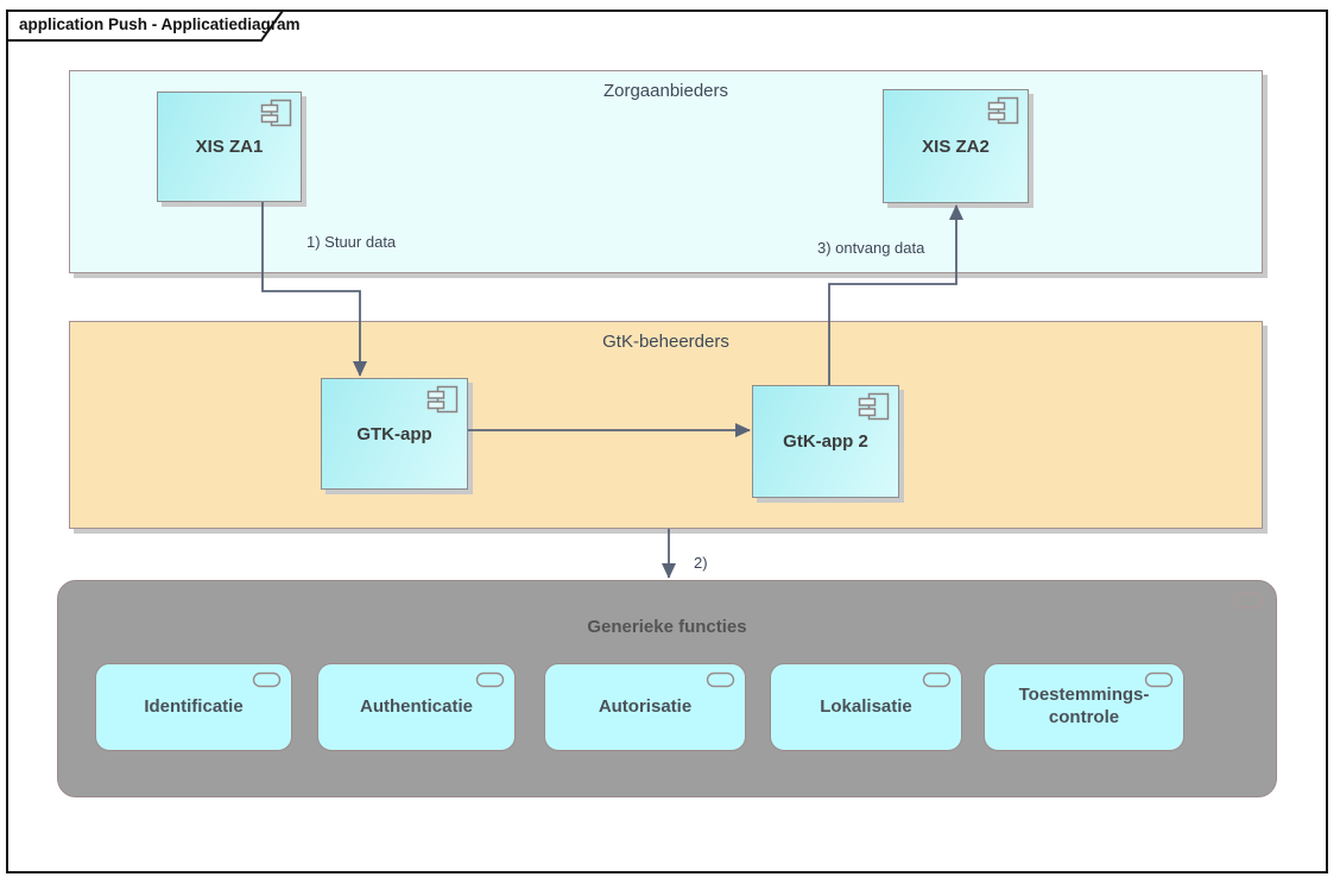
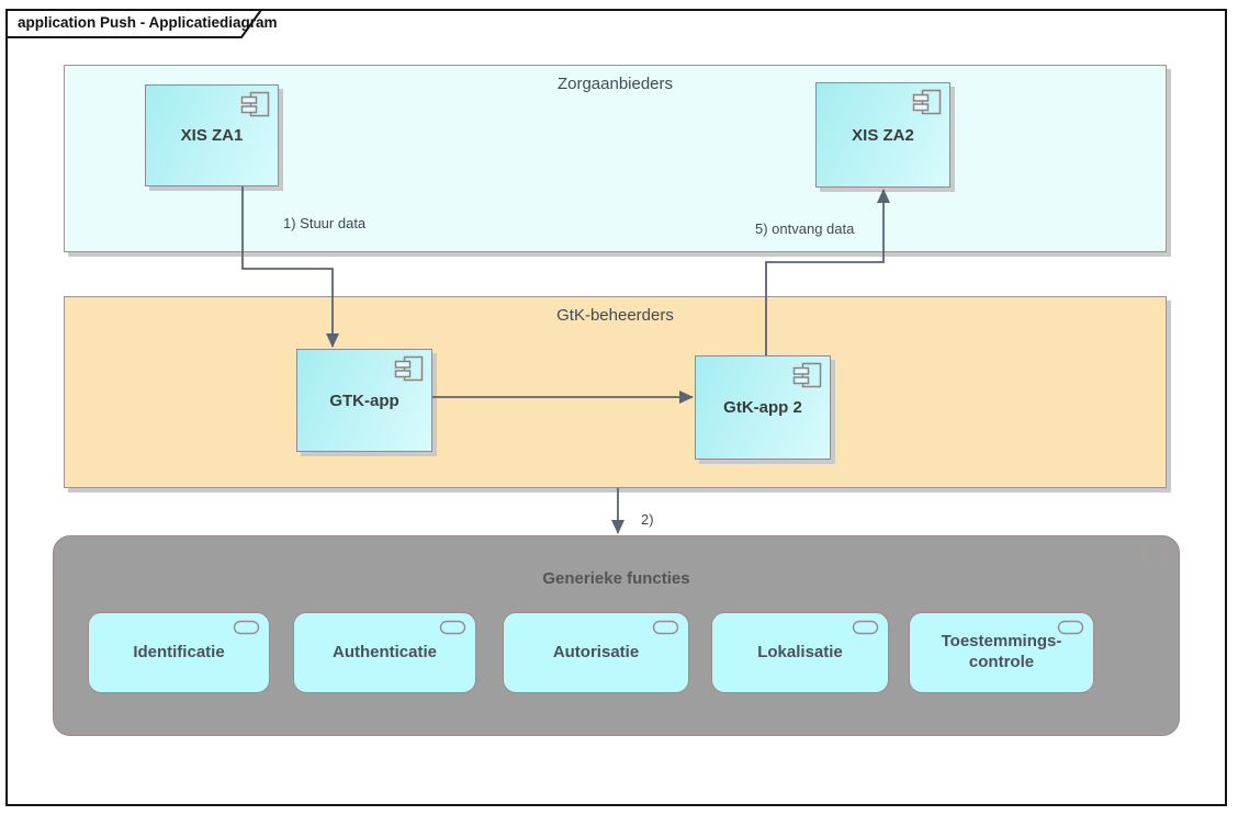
  application Push - Applicatiediagram
  Zorgaanbieders
  GtK-beheerders
  Generieke functies
  XIS ZA1
  XIS ZA2
  GTK-app
  GtK-app 2
  Identificatie
  Authenticatie
  Autorisatie
  Lokalisatie
  Toestemmings-
  controle
  1) Stuur data
- 3) ontvang data
+ 5) ontvang data
  2)
